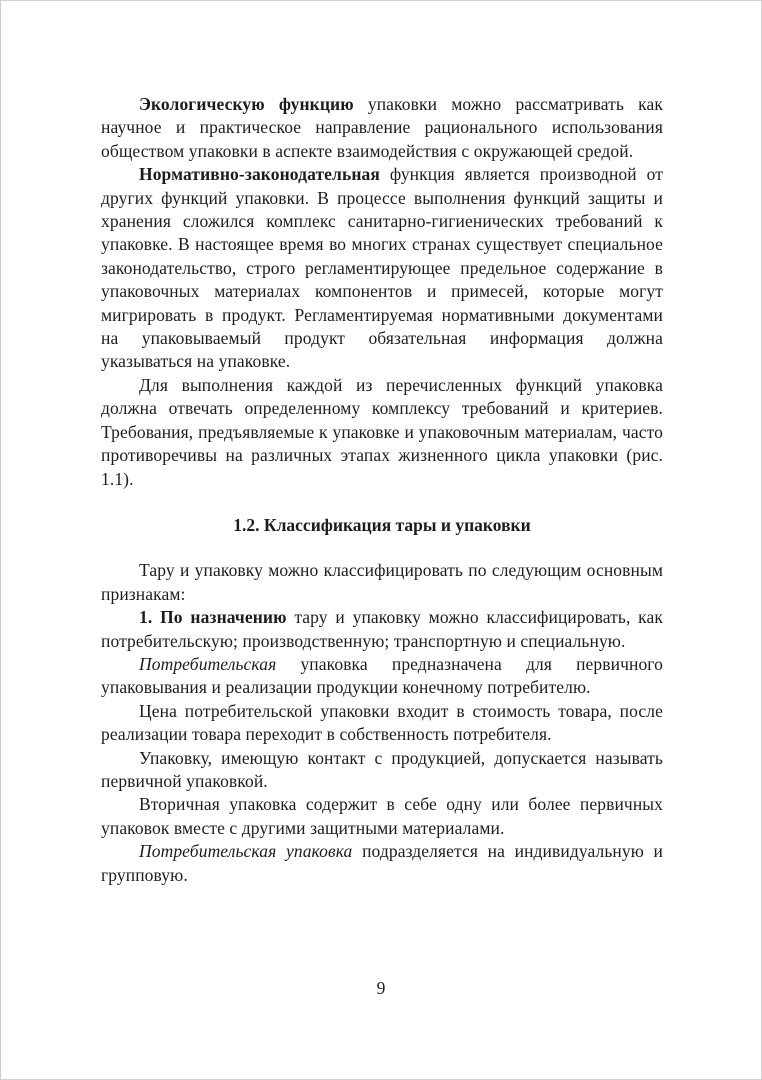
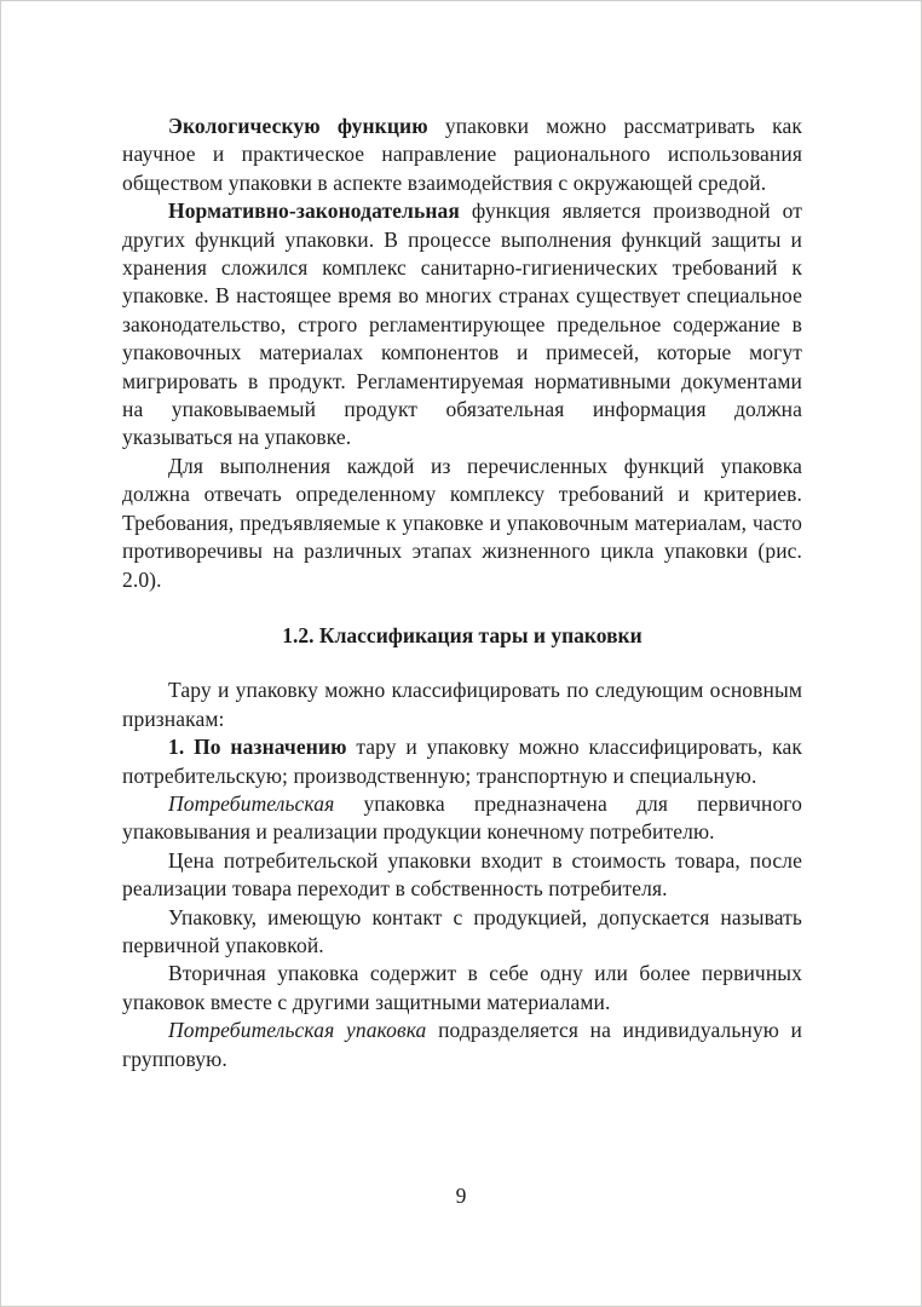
  Экологическую функцию упаковки можно рассматривать как научное и практическое направление рационального использования обществом упаковки в аспекте взаимодействия с окружающей средой.
  Нормативно-законодательная функция является производной от других функций упаковки. В процессе выполнения функций защиты и хранения сложился комплекс санитарно-гигиенических требований к упаковке. В настоящее время во многих странах существует специальное законодательство, строго регламентирующее предельное содержание в упаковочных материалах компонентов и примесей, которые могут мигрировать в продукт. Регламентируемая нормативными документами на упаковываемый продукт обязательная информация должна указываться на упаковке.
- Для выполнения каждой из перечисленных функций упаковка должна отвечать определенному комплексу требований и критериев. Требования, предъявляемые к упаковке и упаковочным материалам, часто противоречивы на различных этапах жизненного цикла упаковки (рис. 1.1).
+ Для выполнения каждой из перечисленных функций упаковка должна отвечать определенному комплексу требований и критериев. Требования, предъявляемые к упаковке и упаковочным материалам, часто противоречивы на различных этапах жизненного цикла упаковки (рис. 2.0).
  1.2. Классификация тары и упаковки
  Тару и упаковку можно классифицировать по следующим основным признакам:
  1. По назначению тару и упаковку можно классифицировать, как потребительскую; производственную; транспортную и специальную.
  Потребительская упаковка предназначена для первичного упаковывания и реализации продукции конечному потребителю.
  Цена потребительской упаковки входит в стоимость товара, после реализации товара переходит в собственность потребителя.
  Упаковку, имеющую контакт с продукцией, допускается называть первичной упаковкой.
  Вторичная упаковка содержит в себе одну или более первичных упаковок вместе с другими защитными материалами.
  Потребительская упаковка подразделяется на индивидуальную и групповую.
  9
